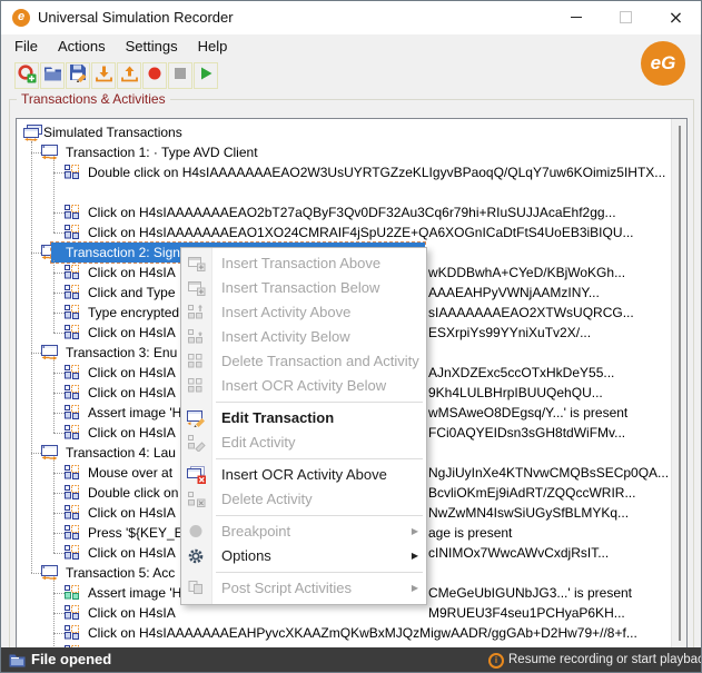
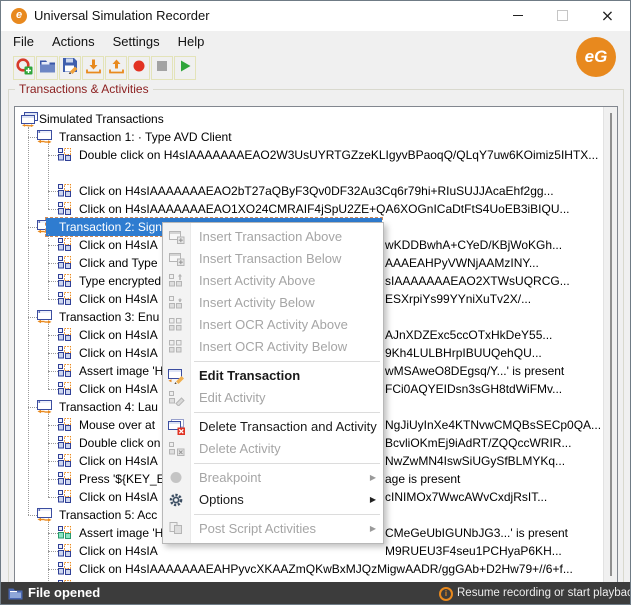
  e
  Universal Simulation Recorder
  ×
  File Actions Settings Help
  eG
  Transactions & Activities
  Simulated Transactions
  Transaction 1: · Type AVD Client
  Double click on H4sIAAAAAAAEAO2W3UsUYRTGZzeKLIgyvBPaoqQ/QLqY7uw6KOimiz5IHTX...
  Click on H4sIAAAAAAAEAO2bT27aQByF3Qv0DF32Au3Cq6r79hi+RIuSUJJAcaEhf2gg...
  Click on H4sIAAAAAAAEAO1XO24CMRAIF4jSpU2ZE+QA6XOGnICaDtFtS4UoEB3iBIQU...
  Transaction 2: Sign
  Click on H4sIA
  wKDDBwhA+CYeD/KBjWoKGh...
  Click and Type
  AAAEAHPyVWNjAAMzINY...
  Type encrypted
  sIAAAAAAAEAO2XTWsUQRCG...
  Click on H4sIA
  ESXrpiYs99YYniXuTv2X/...
  Transaction 3: Enu
  Click on H4sIA
  AJnXDZExc5ccOTxHkDeY55...
  Click on H4sIA
  9Kh4LULBHrpIBUUQehQU...
  Assert image 'H
  wMSAweO8DEgsq/Y...' is present
  Click on H4sIA
  FCi0AQYEIDsn3sGH8tdWiFMv...
  Transaction 4: Lau
  Mouse over at
  NgJiUyInXe4KTNvwCMQBsSECp0QA...
  Double click on
  BcvliOKmEj9iAdRT/ZQQccWRIR...
  Click on H4sIA
  NwZwMN4IswSiUGySfBLMYKq...
  Press '${KEY_E
  age is present
  Click on H4sIA
  cINIMOx7WwcAWvCxdjRsIT...
  Transaction 5: Acc
  Assert image 'H
  CMeGeUbIGUNbJG3...' is present
  Click on H4sIA
  M9RUEU3F4seu1PCHyaP6KH...
- Click on H4sIAAAAAAAEAHPyvcXKAAZmQKwBxMJQzMigwAADR/ggGAb+D2Hw79+//8+f...
+ Click on H4sIAAAAAAAEAHPyvcXKAAZmQKwBxMJQzMigwAADR/ggGAb+D2Hw79+//6+f...
  Insert Transaction Above
  Insert Transaction Below
  Insert Activity Above
  Insert Activity Below
- Delete Transaction and Activity
+ Insert OCR Activity Above
  Insert OCR Activity Below
  Edit Transaction
  Edit Activity
- Insert OCR Activity Above
+ Delete Transaction and Activity
  Delete Activity
  Breakpoint
  ▶
  Options
  ▶
  Post Script Activities
  ▶
  File opened
  i
  Resume recording or start playbac
